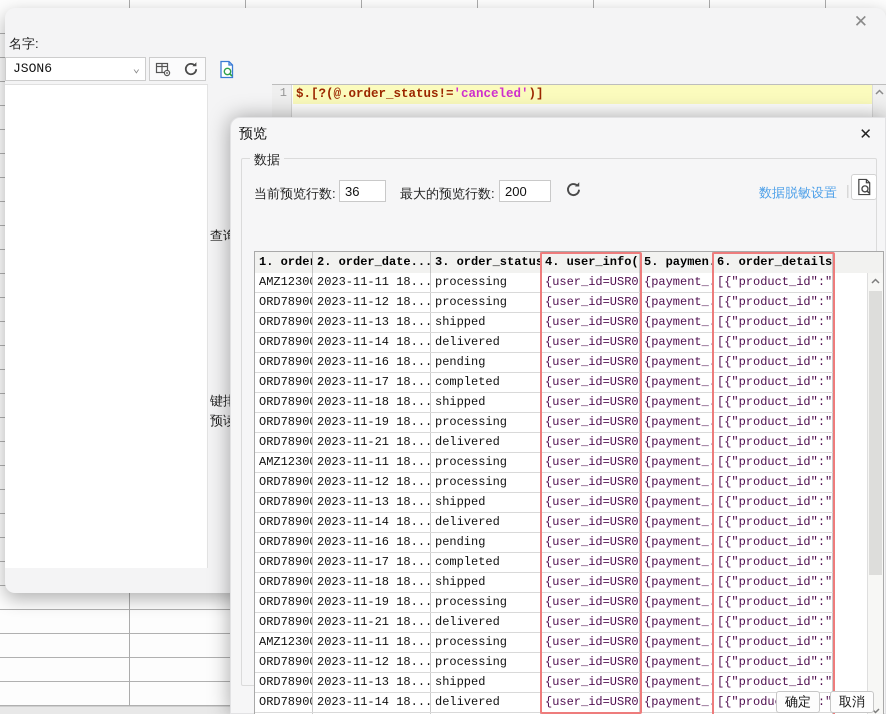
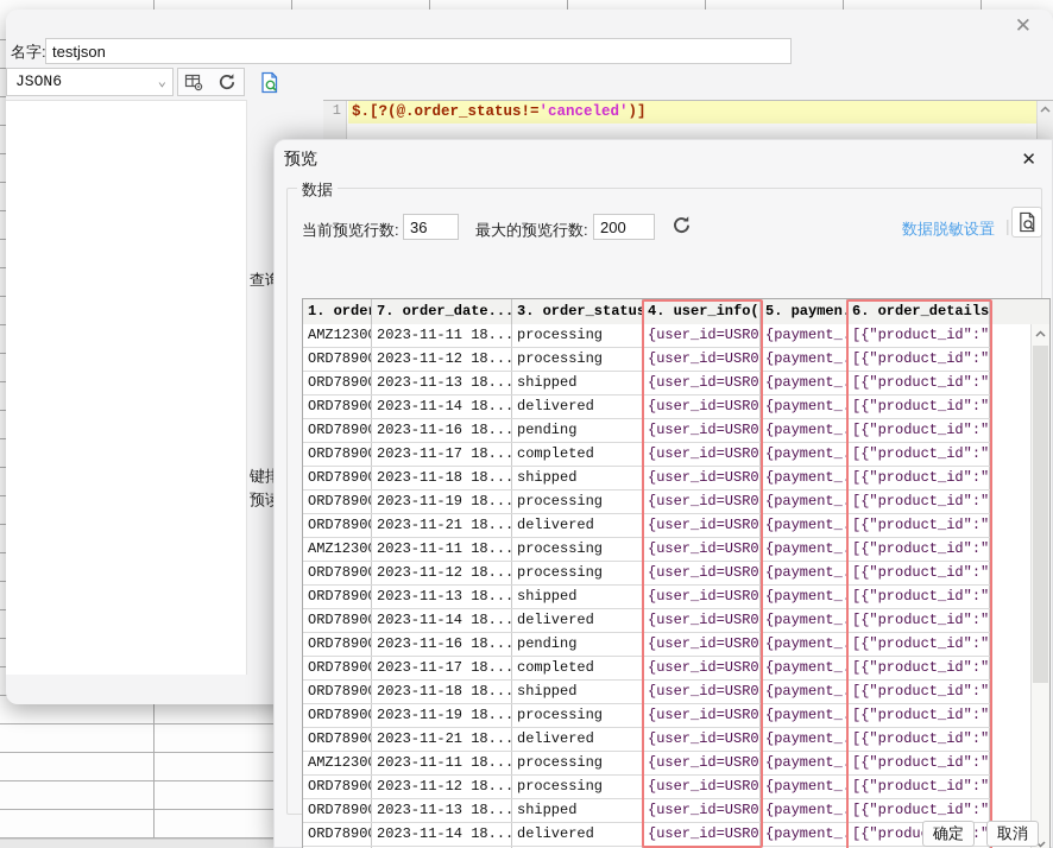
  ✕
  名字:
+ testjson
  JSON6
  ⌄
  1
  $.[?(@.order_status!='canceled')]
  预览
  ✕
  数据
  当前预览行数:
  36
  最大的预览行数:
  200
  数据脱敏设置
  |
- 2. order_date...
+ 7. order_date...
  3. order_status
  4. user_info(
  5. paymen
  6. order_details
  AMZ1230
  2023-11-11 18...
  processing
  {user_id=USR0
  {payment_.
  [{"product_id":"
  ORD7890
  2023-11-12 18...
  processing
  {user_id=USR0
  {payment_.
  [{"product_id":"
  ORD7890
  2023-11-13 18...
  shipped
  {user_id=USR0
  {payment_.
  [{"product_id":"
  ORD7890
  2023-11-14 18...
  delivered
  {user_id=USR0
  {payment_.
  [{"product_id":"
  ORD7890
  2023-11-16 18...
  pending
  {user_id=USR0
  {payment_.
  [{"product_id":"
  ORD7890
  2023-11-17 18...
  completed
  {user_id=USR0
  {payment_.
  [{"product_id":"
  ORD7890
  2023-11-18 18...
  shipped
  {user_id=USR0
  {payment_.
  [{"product_id":"
  ORD7890
  2023-11-19 18...
  processing
  {user_id=USR0
  {payment_.
  [{"product_id":"
  ORD7890
  2023-11-21 18...
  delivered
  {user_id=USR0
  {payment_.
  [{"product_id":"
  AMZ1230
  2023-11-11 18...
  processing
  {user_id=USR0
  {payment_.
  [{"product_id":"
  ORD7890
  2023-11-12 18...
  processing
  {user_id=USR0
  {payment_.
  [{"product_id":"
  ORD7890
  2023-11-13 18...
  shipped
  {user_id=USR0
  {payment_.
  [{"product_id":"
  ORD7890
  2023-11-14 18...
  delivered
  {user_id=USR0
  {payment_.
  [{"product_id":"
  ORD7890
  2023-11-16 18...
  pending
  {user_id=USR0
  {payment_.
  [{"product_id":"
  ORD7890
  2023-11-17 18...
  completed
  {user_id=USR0
  {payment_.
  [{"product_id":"
  ORD7890
  2023-11-18 18...
  shipped
  {user_id=USR0
  {payment_.
  [{"product_id":"
  ORD7890
  2023-11-19 18...
  processing
  {user_id=USR0
  {payment_.
  [{"product_id":"
  ORD7890
  2023-11-21 18...
  delivered
  {user_id=USR0
  {payment_.
  [{"product_id":"
  AMZ1230
  2023-11-11 18...
  processing
  {user_id=USR0
  {payment_.
  [{"product_id":"
  ORD7890
  2023-11-12 18...
  processing
  {user_id=USR0
  {payment_.
  [{"product_id":"
  ORD7890
  2023-11-13 18...
  shipped
  {user_id=USR0
  {payment_.
  [{"product_id":"
  ORD7890
  2023-11-14 18...
  delivered
  {user_id=USR0
  {payment_.
  确定
  取消
